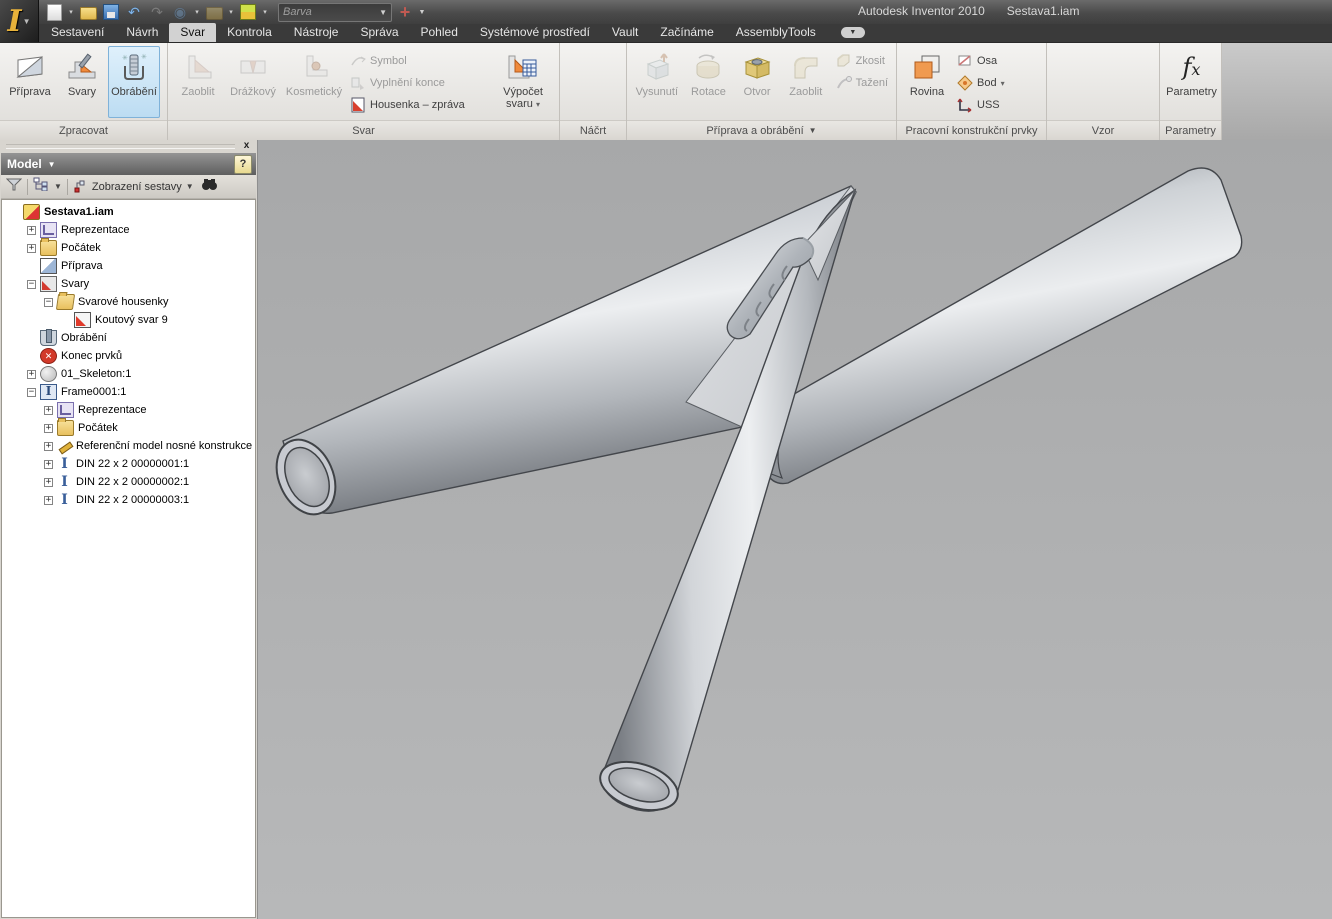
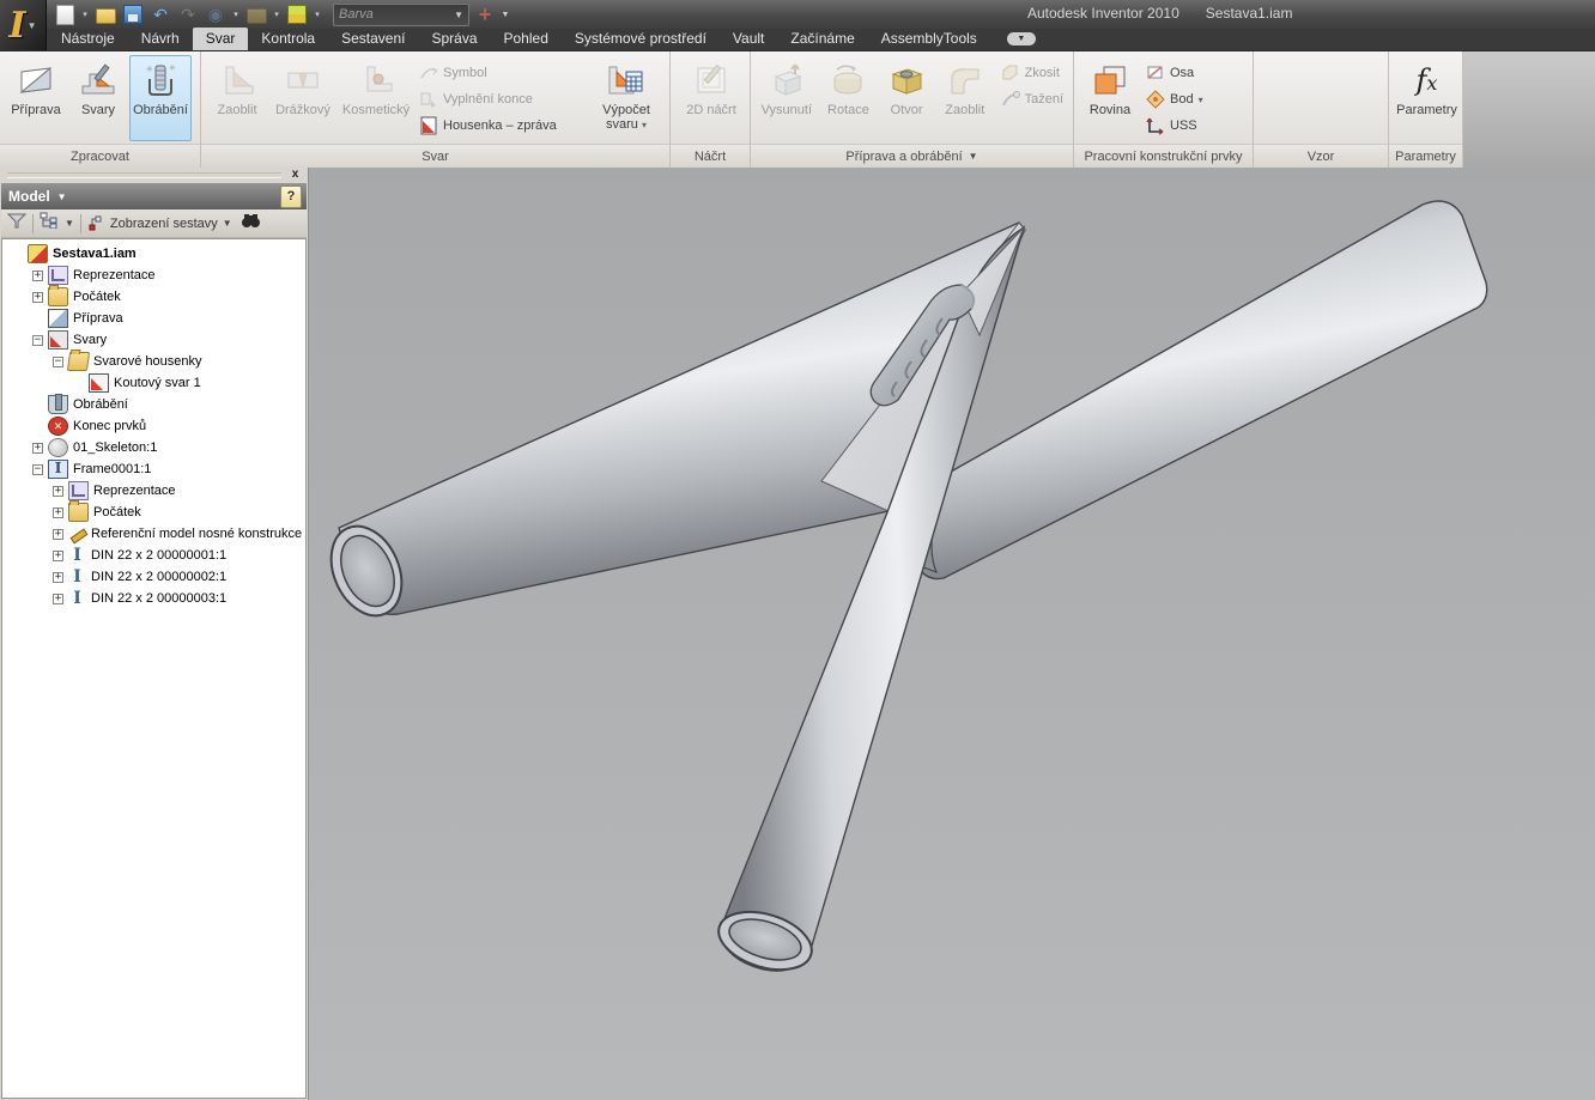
  I
  ▼
  ↶
  ↷
  ◉
  Barva
  ▼
  +
  Autodesk Inventor 2010
  Sestava1.iam
- Sestavení
+ Nástroje
  Návrh
  Svar
  Kontrola
- Nástroje
+ Sestavení
  Správa
  Pohled
  Systémové prostředí
  Vault
  Začínáme
  AssemblyTools
  Příprava
  Svary
  Obrábění
  Zpracovat
  Zaoblit
  Drážkový
  Kosmetický
  Symbol
  Vyplnění konce
  Housenka – zpráva
  Výpočet
  svaru ▾
  Svar
+ 2D náčrt
  Náčrt
  Vysunutí
  Rotace
  Otvor
  Zaoblit
  Zkosit
  Tažení
  Příprava a obrábění
  ▼
  Rovina
  Osa
  Bod
  ▾
  USS
  Pracovní konstrukční prvky
  Vzor
  fx
  Parametry
  Parametry
  x
  Model
  ▼
  ?
  ▼
  Zobrazení sestavy
  ▼
  Sestava1.iam
  +
  Reprezentace
  +
  Počátek
  Příprava
  −
  Svary
  −
  Svarové housenky
- Koutový svar 9
+ Koutový svar 1
  Obrábění
  Konec prvků
  +
  01_Skeleton:1
  −
  Frame0001:1
  +
  Reprezentace
  +
  Počátek
  +
  Referenční model nosné konstrukce
  +
  DIN 22 x 2 00000001:1
  +
  DIN 22 x 2 00000002:1
  +
  DIN 22 x 2 00000003:1
